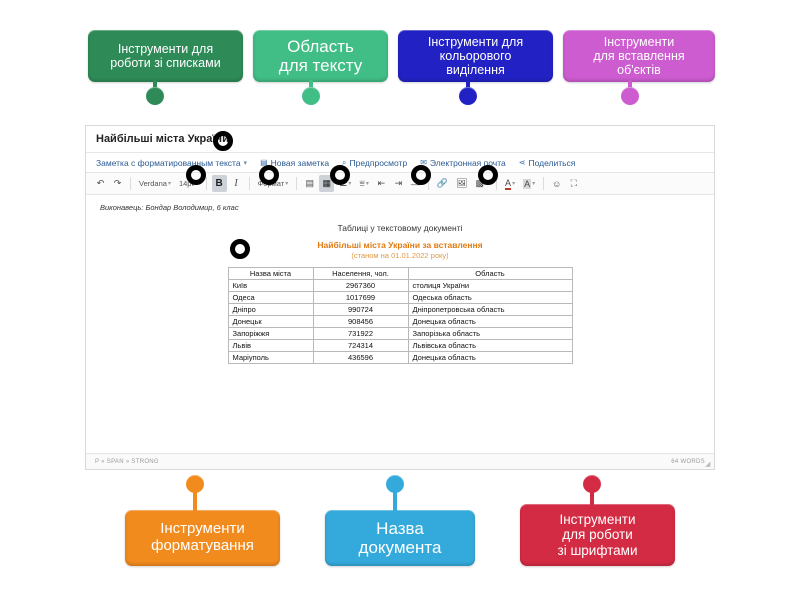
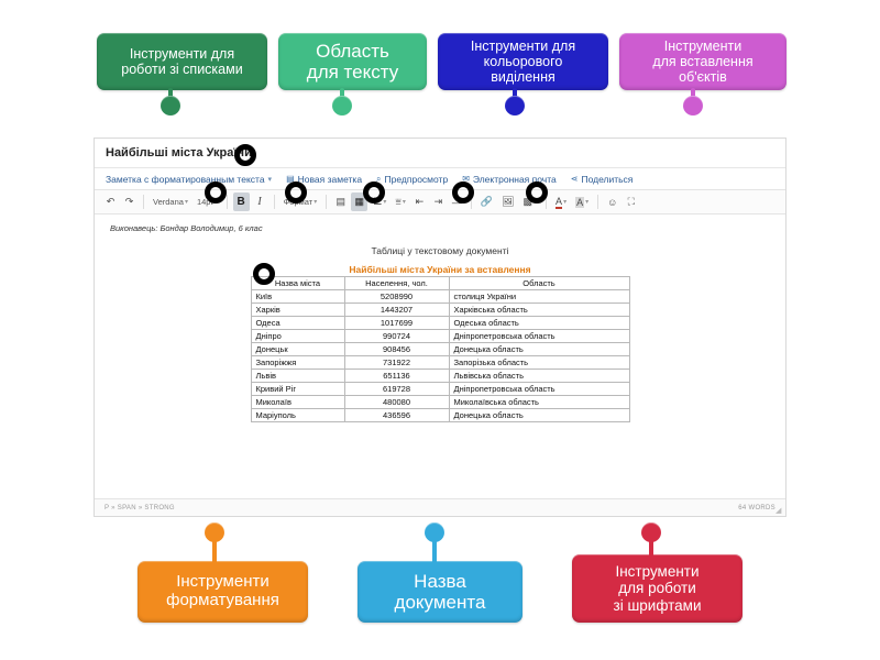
  Інструменти для
  роботи зі списками
  Область
  для тексту
  Інструменти для
  кольорового
  виділення
  Інструменти
  для вставлення
  об'єктів
  Найбільші міста України
  Заметка с форматированным текста
  ▤
  Новая заметка
  ⌕
  Предпросмотр
  ✉
  Электронная почта
  ⋖
  Поделиться
  ↶
  ↷
  Verdana
  14pt
  B
  I
  Формат
  ▤
  ▦
  ☰
  ⩸
  ⇤
  ⇥
  —
  🔗
  🖼
  ▩
  A
  A
  ☺
  ⛶
  Виконавець: Бондар Володимир, 6 клас
  Таблиці у текстовому документі
  Найбільші міста України за вставлення
- (станом на 01.01.2022 року)
  Назва міста	Населення, чол.	Область
- Київ	2967360	столиця України
+ Київ	5208990	столиця України
+ Харків	1443207	Харківська область
  Одеса	1017699	Одеська область
  Дніпро	990724	Дніпропетровська область
  Донецьк	908456	Донецька область
  Запоріжжя	731922	Запорізька область
- Львів	724314	Львівська область
+ Львів	651136	Львівська область
+ Кривий Ріг	619728	Дніпропетровська область
+ Миколаїв	480080	Миколаївська область
  Маріуполь	436596	Донецька область
  Інструменти
  форматування
  Назва
  документа
  Інструменти
  для роботи
  зі шрифтами
